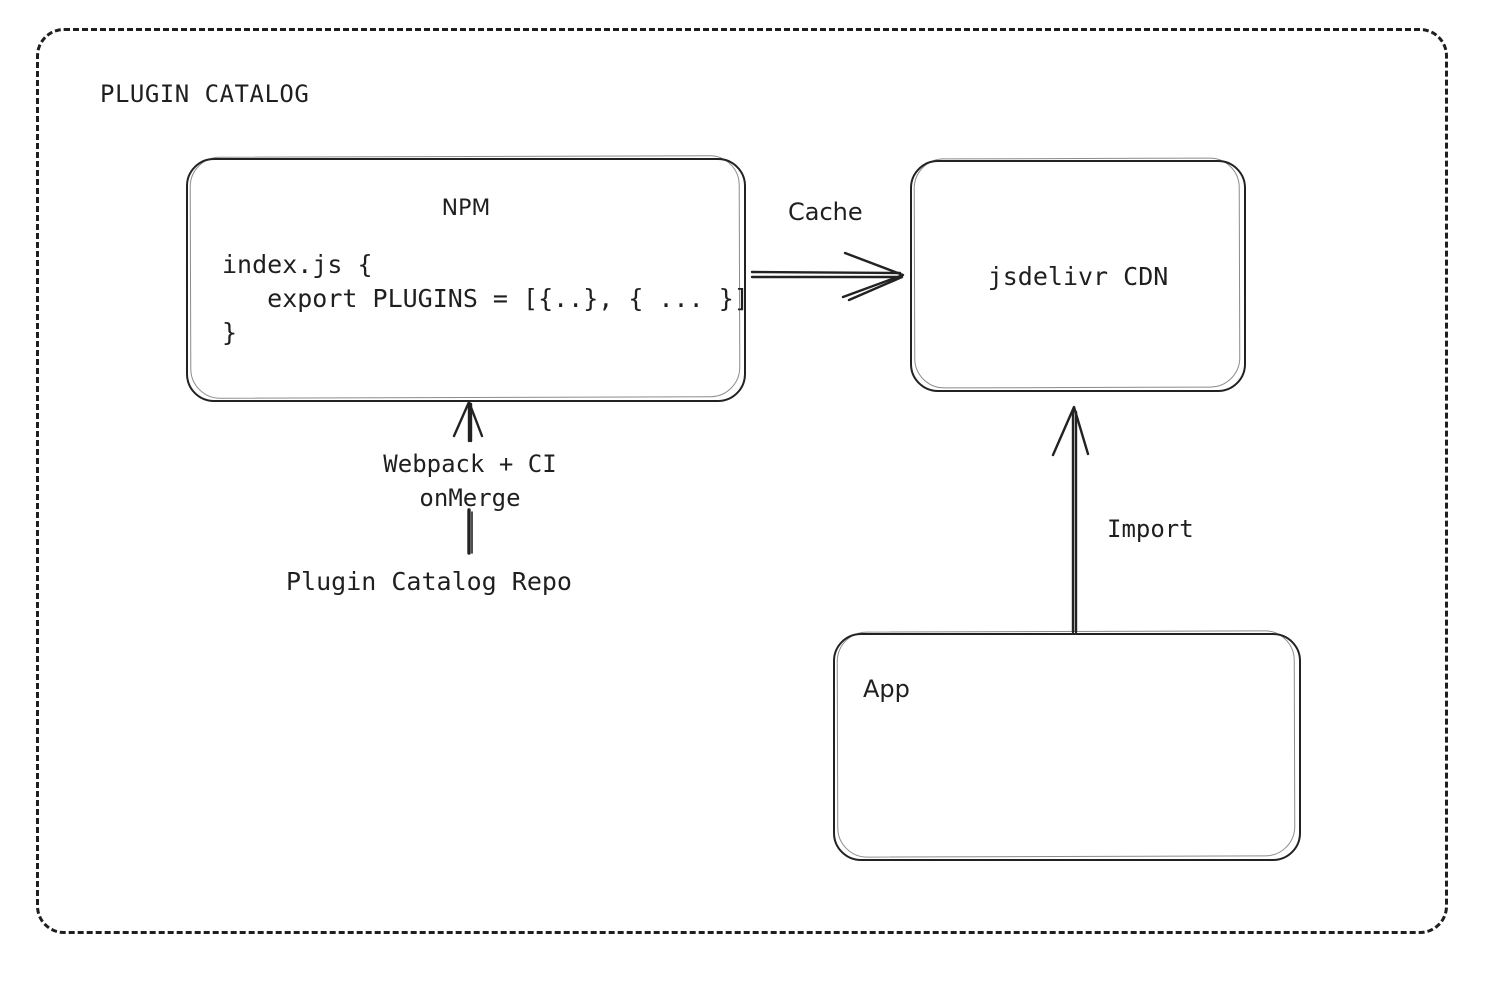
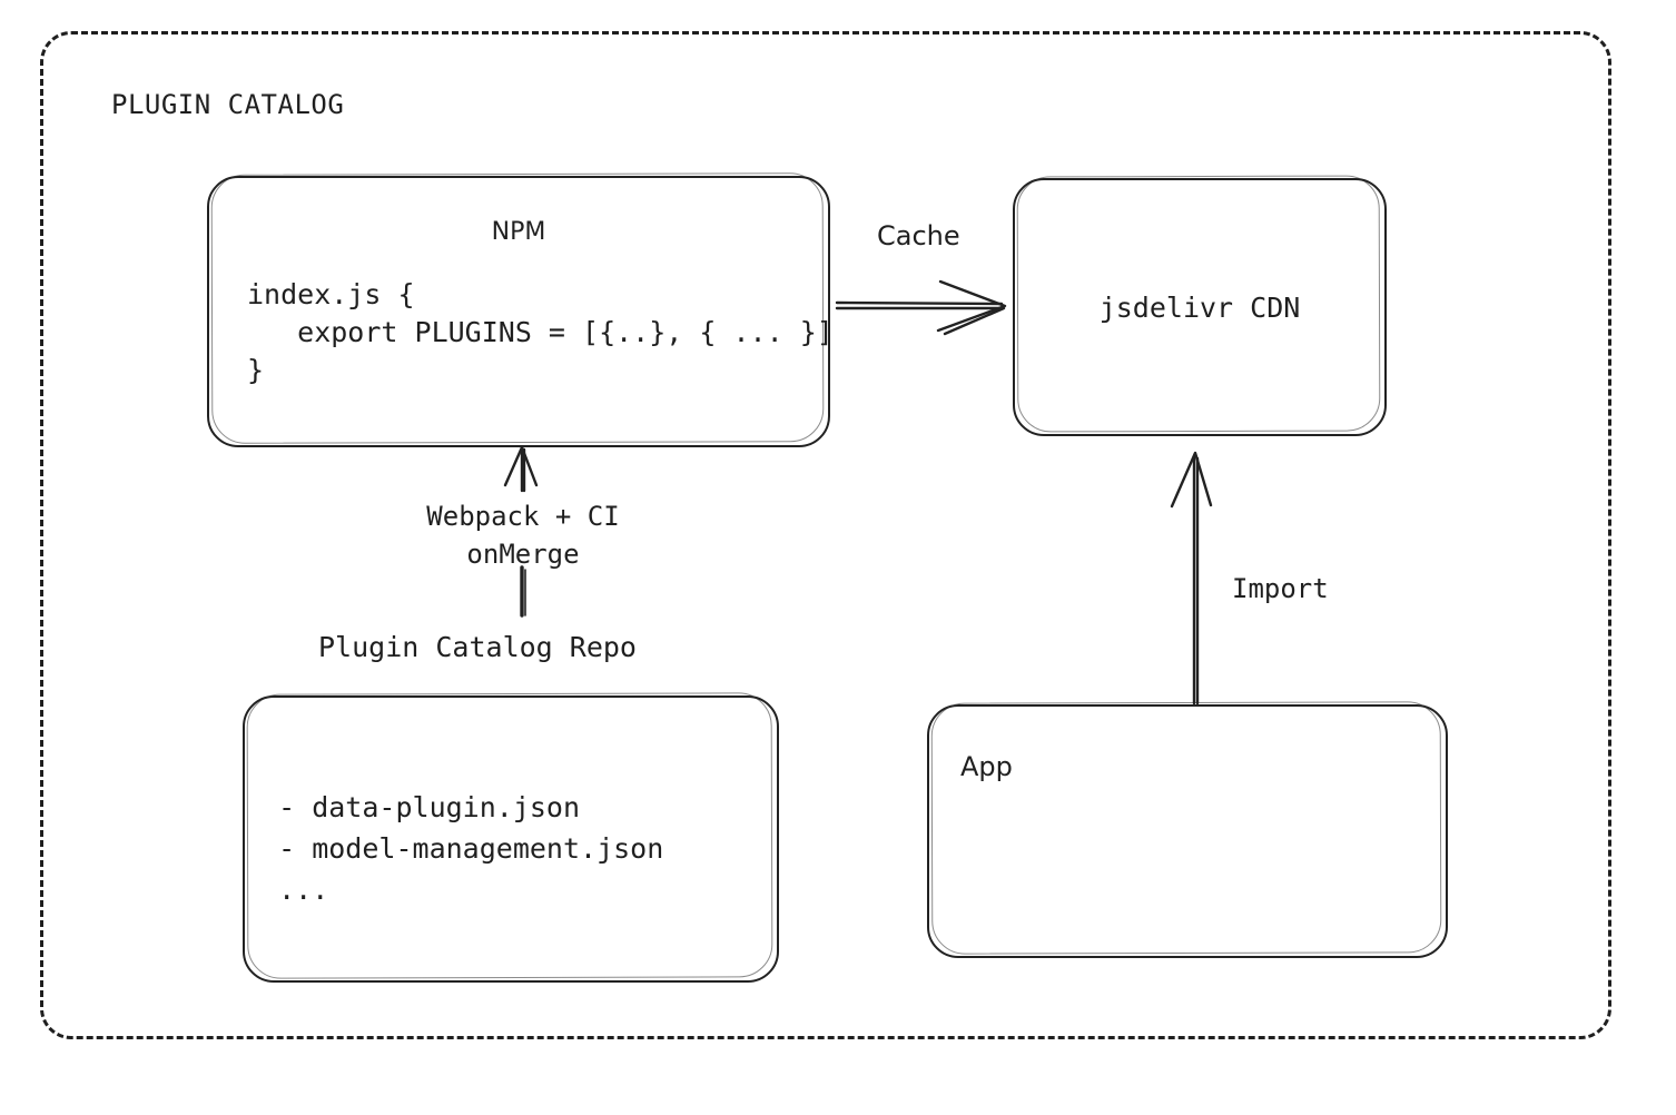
  PLUGIN CATALOG
  NPM
  index.js {
  export PLUGINS = [{..}, { ... }]
  }
  jsdelivr CDN
  Plugin Catalog Repo
+ - data-plugin.json
+ - model-management.json
+ ...
  App
  Cache
  Import
  Webpack + CI
  onMerge
